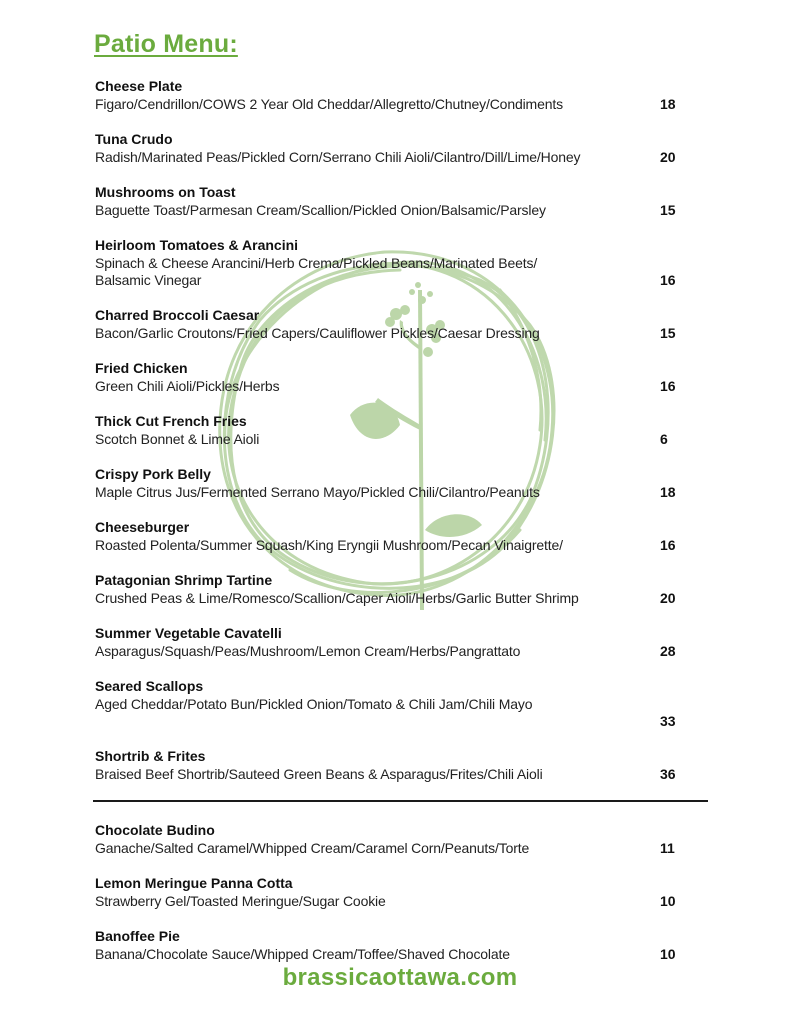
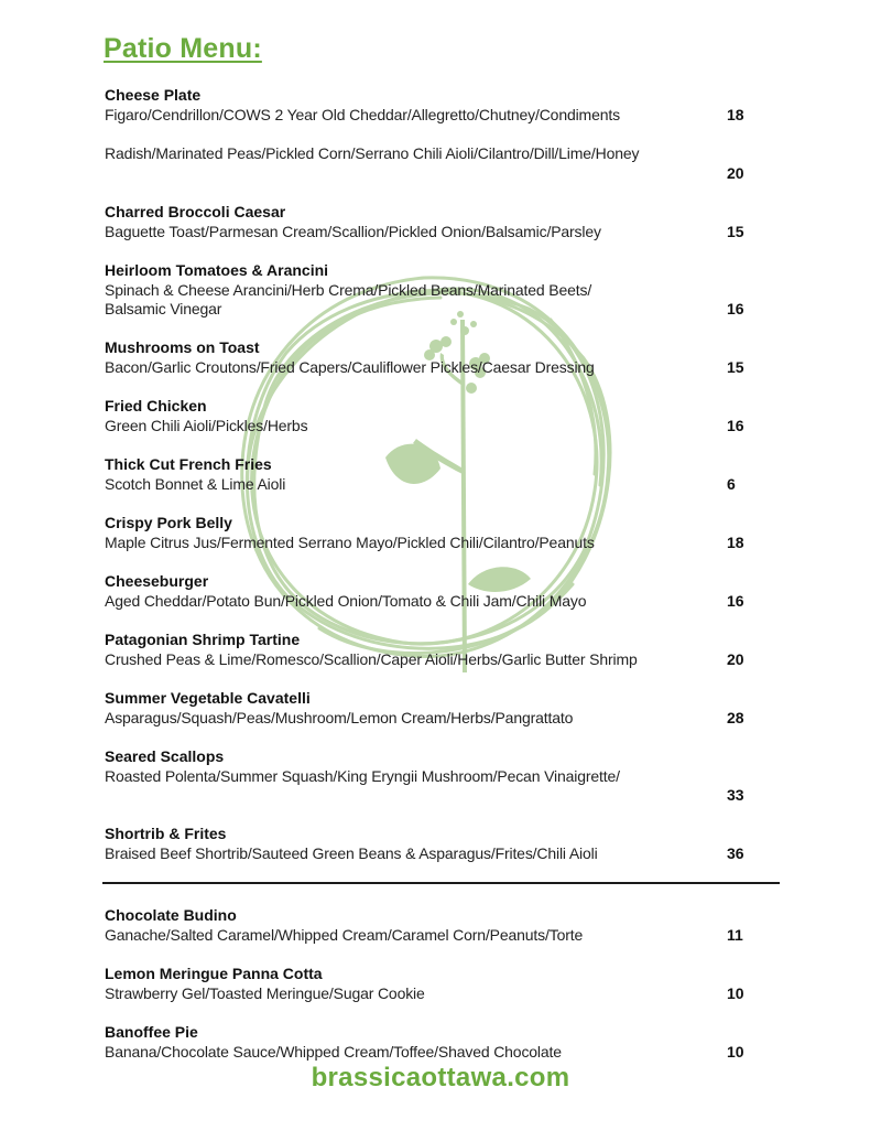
  Patio Menu:
  Cheese Plate
  Figaro/Cendrillon/COWS 2 Year Old Cheddar/Allegretto/Chutney/Condiments
  18
- Tuna Crudo
  Radish/Marinated Peas/Pickled Corn/Serrano Chili Aioli/Cilantro/Dill/Lime/Honey
  20
- Mushrooms on Toast
+ Charred Broccoli Caesar
  Baguette Toast/Parmesan Cream/Scallion/Pickled Onion/Balsamic/Parsley
  15
  Heirloom Tomatoes & Arancini
  Spinach & Cheese Arancini/Herb Crema/Pickled Beans/Marinated Beets/
  Balsamic Vinegar
  16
- Charred Broccoli Caesar
+ Mushrooms on Toast
  Bacon/Garlic Croutons/Fried Capers/Cauliflower Pickles/Caesar Dressing
  15
  Fried Chicken
  Green Chili Aioli/Pickles/Herbs
  16
  Thick Cut French Fries
  Scotch Bonnet & Lime Aioli
  6
  Crispy Pork Belly
  Maple Citrus Jus/Fermented Serrano Mayo/Pickled Chili/Cilantro/Peanuts
  18
  Cheeseburger
- Roasted Polenta/Summer Squash/King Eryngii Mushroom/Pecan Vinaigrette/
+ Aged Cheddar/Potato Bun/Pickled Onion/Tomato & Chili Jam/Chili Mayo
  16
  Patagonian Shrimp Tartine
  Crushed Peas & Lime/Romesco/Scallion/Caper Aioli/Herbs/Garlic Butter Shrimp
  20
  Summer Vegetable Cavatelli
  Asparagus/Squash/Peas/Mushroom/Lemon Cream/Herbs/Pangrattato
  28
  Seared Scallops
- Aged Cheddar/Potato Bun/Pickled Onion/Tomato & Chili Jam/Chili Mayo
+ Roasted Polenta/Summer Squash/King Eryngii Mushroom/Pecan Vinaigrette/
  33
  Shortrib & Frites
  Braised Beef Shortrib/Sauteed Green Beans & Asparagus/Frites/Chili Aioli
  36
  Chocolate Budino
  Ganache/Salted Caramel/Whipped Cream/Caramel Corn/Peanuts/Torte
  11
  Lemon Meringue Panna Cotta
  Strawberry Gel/Toasted Meringue/Sugar Cookie
  10
  Banoffee Pie
  Banana/Chocolate Sauce/Whipped Cream/Toffee/Shaved Chocolate
  10
  brassicaottawa.com
